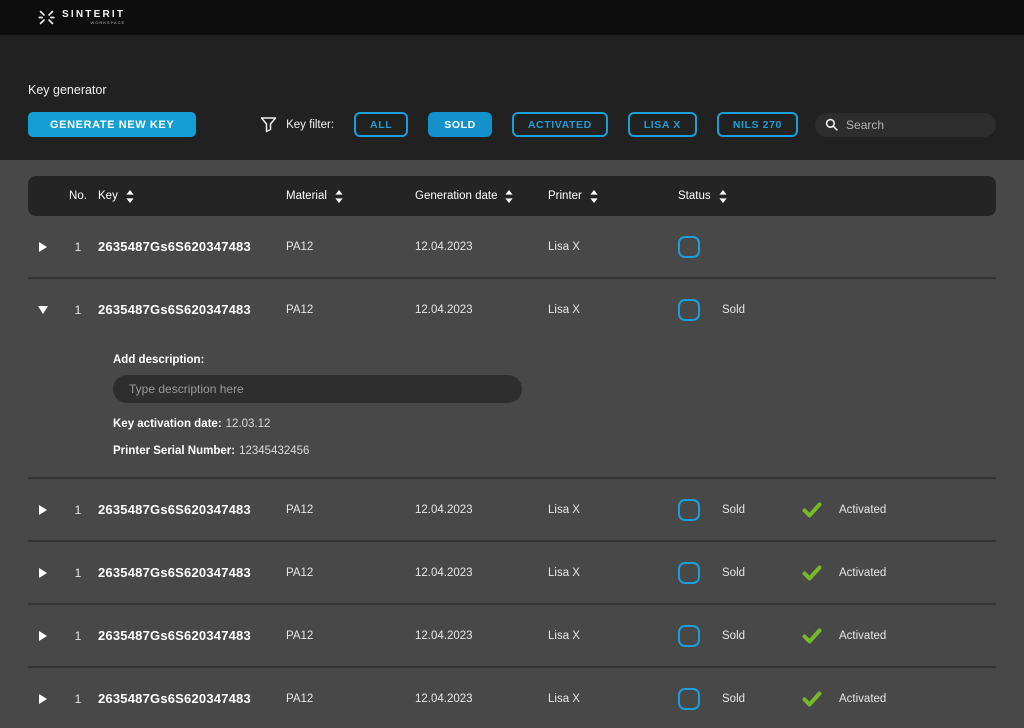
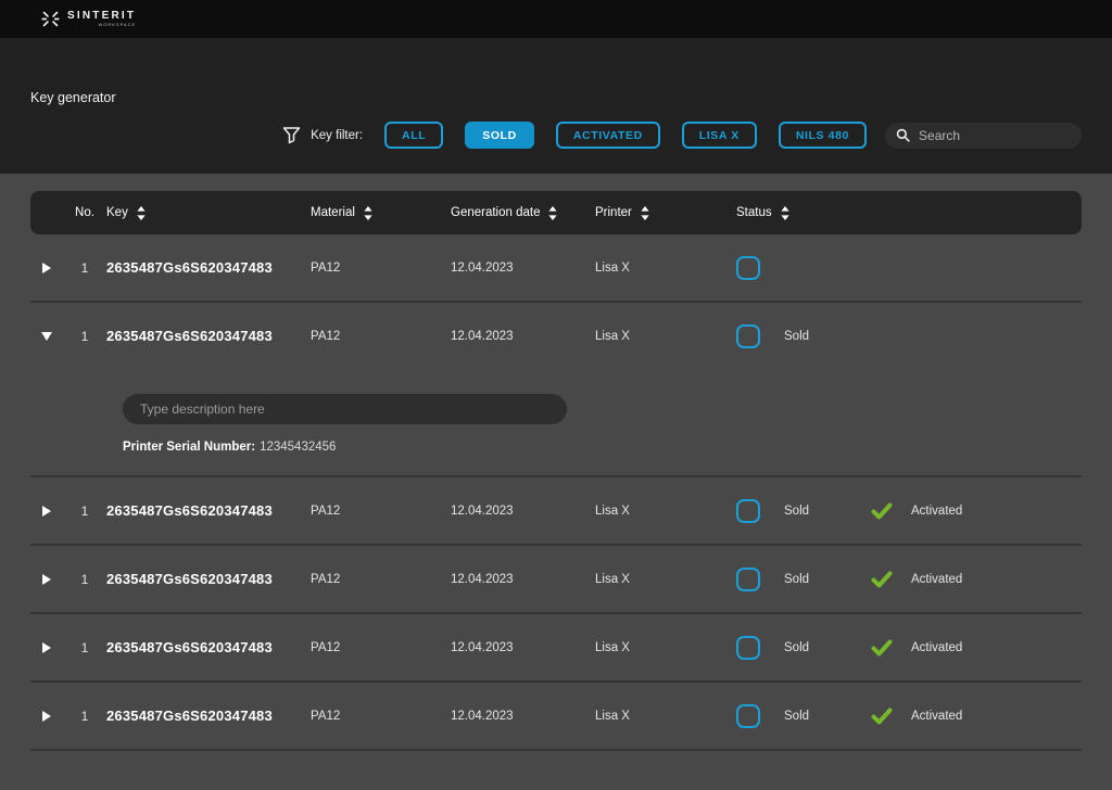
  SINTERIT
  Key generator
- GENERATE NEW KEY
  Key filter:
  ALL
  SOLD
  ACTIVATED
  LISA X
- NILS 270
+ NILS 480
  Search
  No.
  Key
  Material
  Generation date
  Printer
  Status
  1
  2635487Gs6S620347483
  PA12
  12.04.2023
  Lisa X
  1
  2635487Gs6S620347483
  PA12
  12.04.2023
  Lisa X
  Sold
- Add description:
  Type description here
- Key activation date: 12.03.12
  Printer Serial Number: 12345432456
  1
  2635487Gs6S620347483
  PA12
  12.04.2023
  Lisa X
  Sold
  Activated
  1
  2635487Gs6S620347483
  PA12
  12.04.2023
  Lisa X
  Sold
  Activated
  1
  2635487Gs6S620347483
  PA12
  12.04.2023
  Lisa X
  Sold
  Activated
  1
  2635487Gs6S620347483
  PA12
  12.04.2023
  Lisa X
  Sold
  Activated
